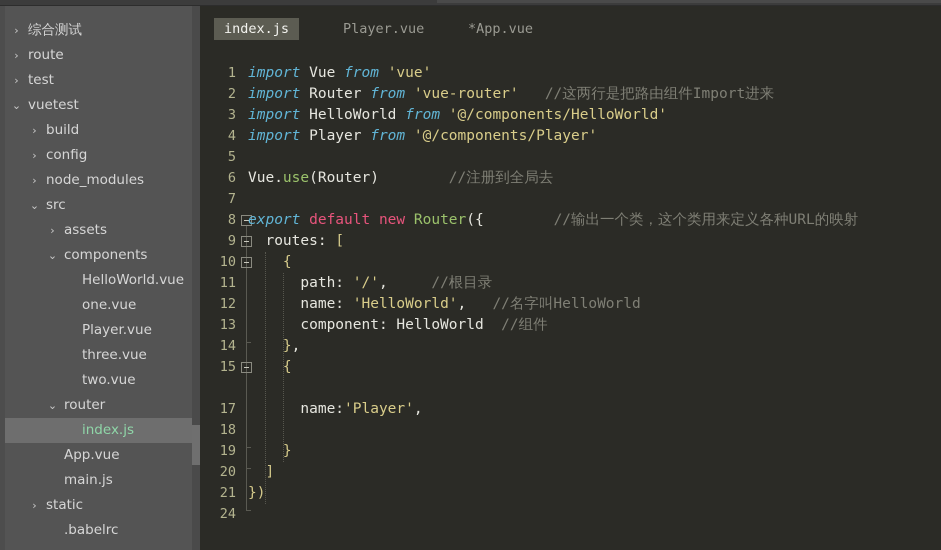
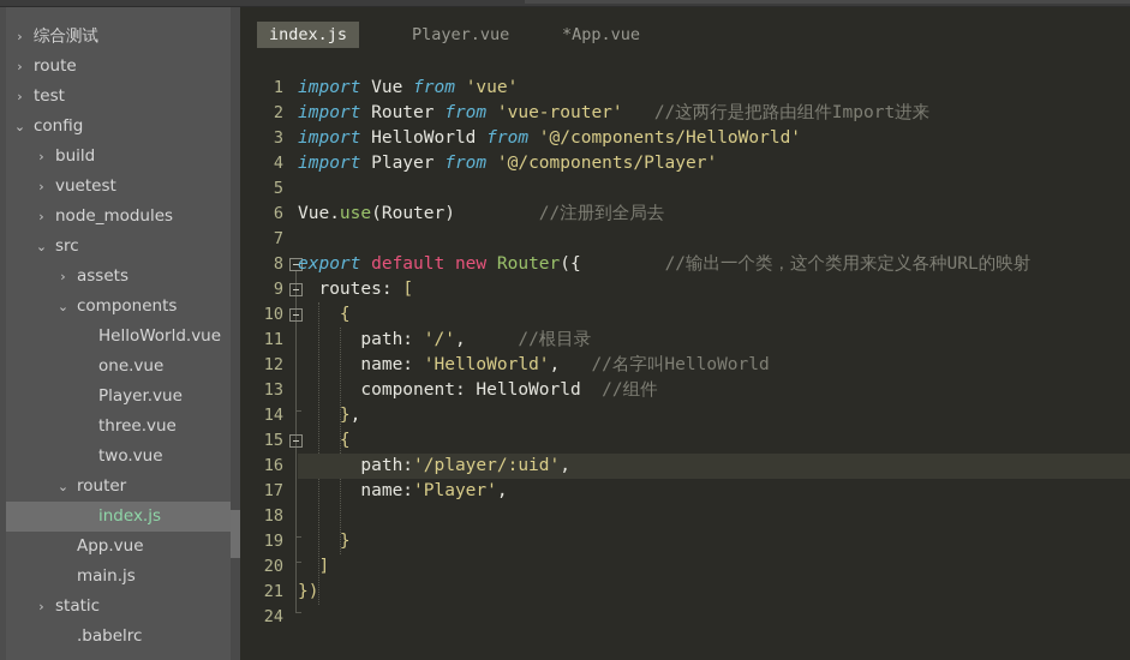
  › 综合测试
  › route
  › test
- ⌄ vuetest
+ ⌄ config
  › build
- › config
+ › vuetest
  › node_modules
  ⌄ src
  › assets
  ⌄ components
  HelloWorld.vue
  one.vue
  Player.vue
  three.vue
  two.vue
  ⌄ router
  index.js
  App.vue
  main.js
  › static
  .babelrc
  index.js
  Player.vue
  *App.vue
  1
  import Vue from 'vue'
  2
  import Router from 'vue-router' //这两行是把路由组件Import进来
  3
  import HelloWorld from '@/components/HelloWorld'
  4
  import Player from '@/components/Player'
  5
  6
  Vue.use(Router) //注册到全局去
  7
  8
  export default new Router({ //输出一个类，这个类用来定义各种URL的映射
  9
  routes: [
  10
  {
  11
  path: '/', //根目录
  12
  name: 'HelloWorld', //名字叫HelloWorld
  13
  component: HelloWorld //组件
  14
  },
  15
  {
+ 16
+ path:'/player/:uid',
  17
  name:'Player',
  18
  19
  }
  20
  ]
  21
  })
  24
